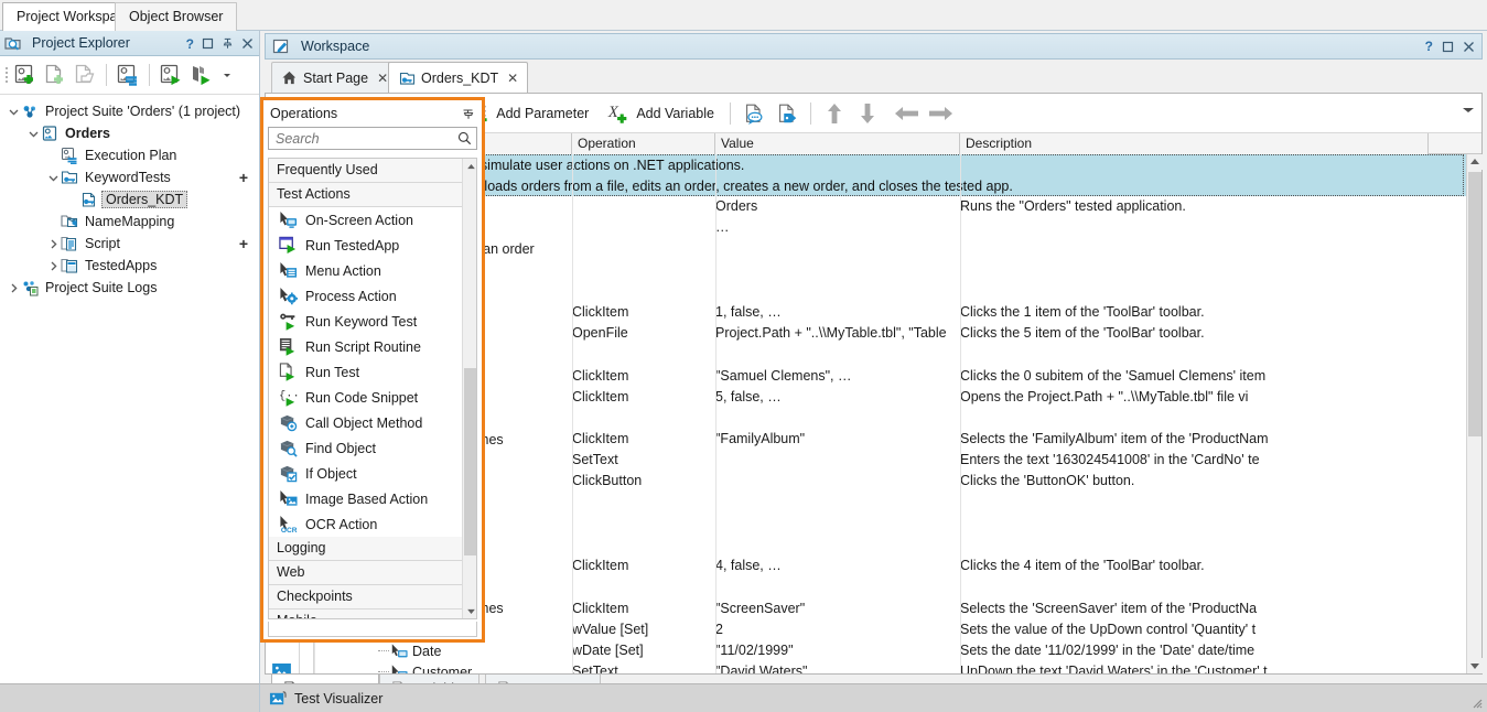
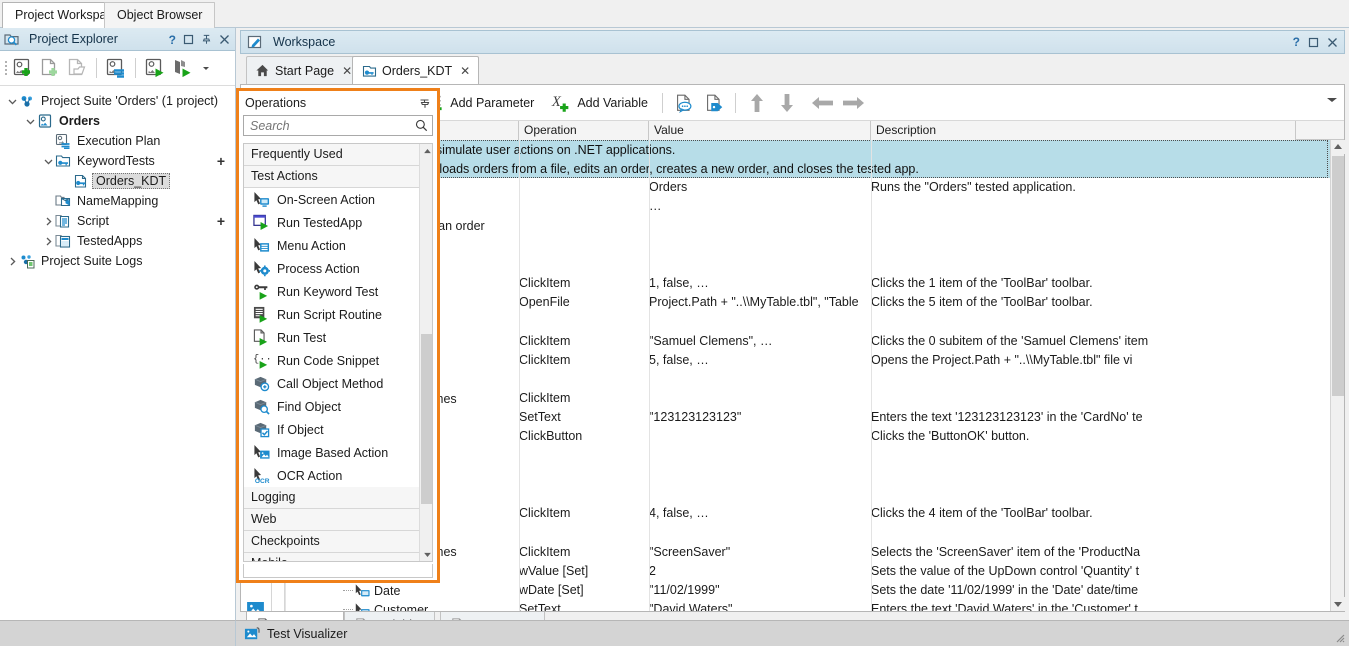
  Project Workspa
  Object Browser
  Project Explorer
  ?
  Project Suite 'Orders' (1 project)
  Orders
  Execution Plan
  KeywordTests
  +
  Orders_KDT
  NameMapping
  Script
  +
  TestedApps
  Project Suite Logs
  Workspace
  ?
  Start Page
  ✕
  Orders_KDT
  ✕
  Add Parameter
  X
  Add Variable
  Operation
  Value
  Description
  loads orders from a file, edits an order, creates a new order, and closes the teted app.
  Orders
  Runs the "Orders" tested application.
  …
  ClickItem
  1, false, …
  Clicks the 1 item of the 'ToolBar' toolbar.
  OpenFile
  Project.Path + "..\\MyTable.tbl", "Table
  Clicks the 5 item of the 'ToolBar' toolbar.
  ClickItem
  "Samuel Clemens", …
  Clicks the 0 subitem of the 'Samuel Clemens' item
  ClickItem
  5, false, …
  Opens the Project.Path + "..\\MyTable.tbl" file vi
  ClickItem
- "FamilyAlbum"
- Selects the 'FamilyAlbum' item of the 'ProductNam
  SetText
+ "123123123123"
- Enters the text '163024541008' in the 'CardNo' te
+ Enters the text '123123123123' in the 'CardNo' te
  ClickButton
  Clicks the 'ButtonOK' button.
  ClickItem
  4, false, …
  Clicks the 4 item of the 'ToolBar' toolbar.
  ClickItem
  "ScreenSaver"
  Selects the 'ScreenSaver' item of the 'ProductNa
  wValue [Set]
  2
  Sets the value of the UpDown control 'Quantity' t
  Date
  wDate [Set]
  "11/02/1999"
  Sets the date '11/02/1999' in the 'Date' date/time
  Customer
  SetText
  "David Waters"
- UpDown the text 'David Waters' in the 'Customer' t
+ Enters the text 'David Waters' in the 'Customer' t
  Test Visualizer
  Operations
  Search
  Frequently Used
  Test Actions
  On-Screen Action
  Run TestedApp
  Menu Action
  Process Action
  Run Keyword Test
  Run Script Routine
  Run Test
  {··
  Run Code Snippet
  Call Object Method
  Find Object
  If Object
  Image Based Action
  OCR Action
  Logging
  Web
  Checkpoints
